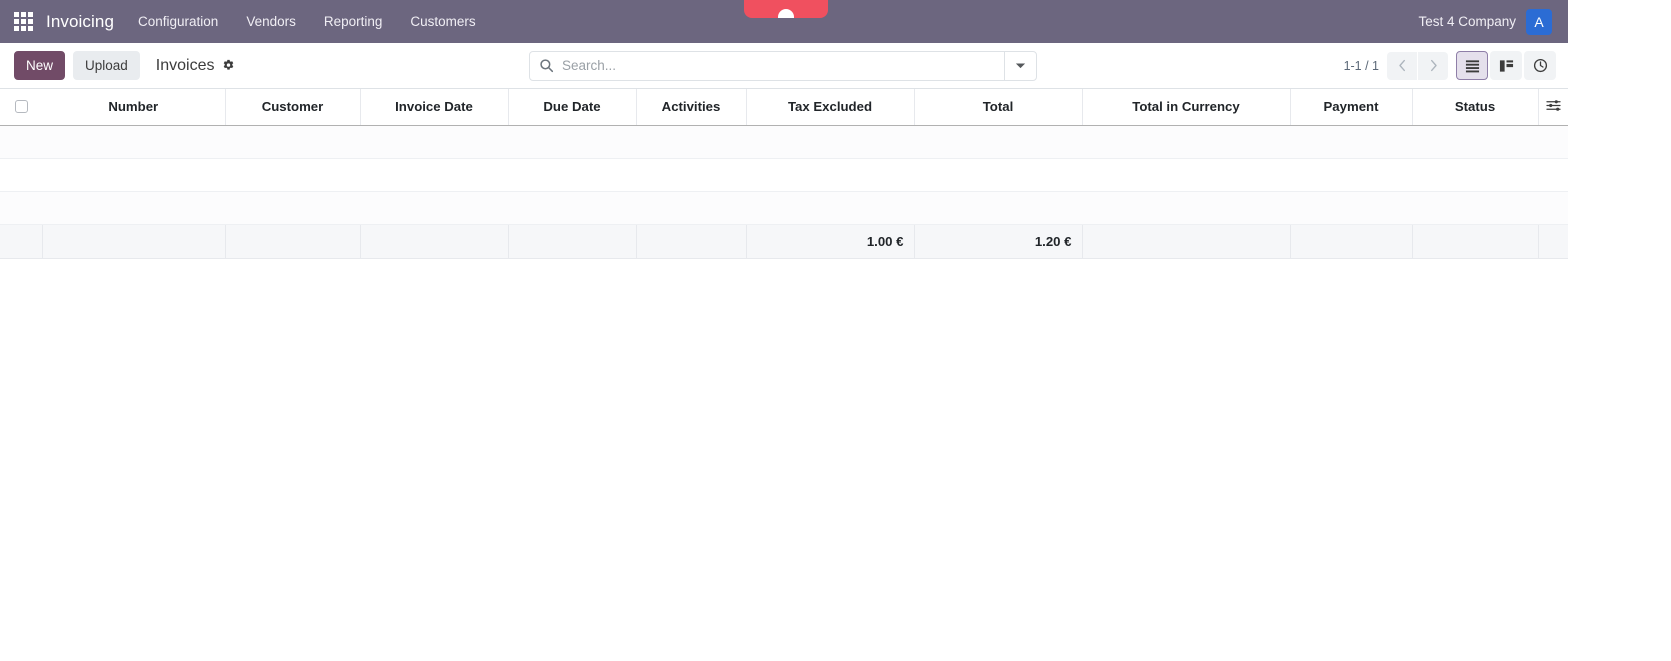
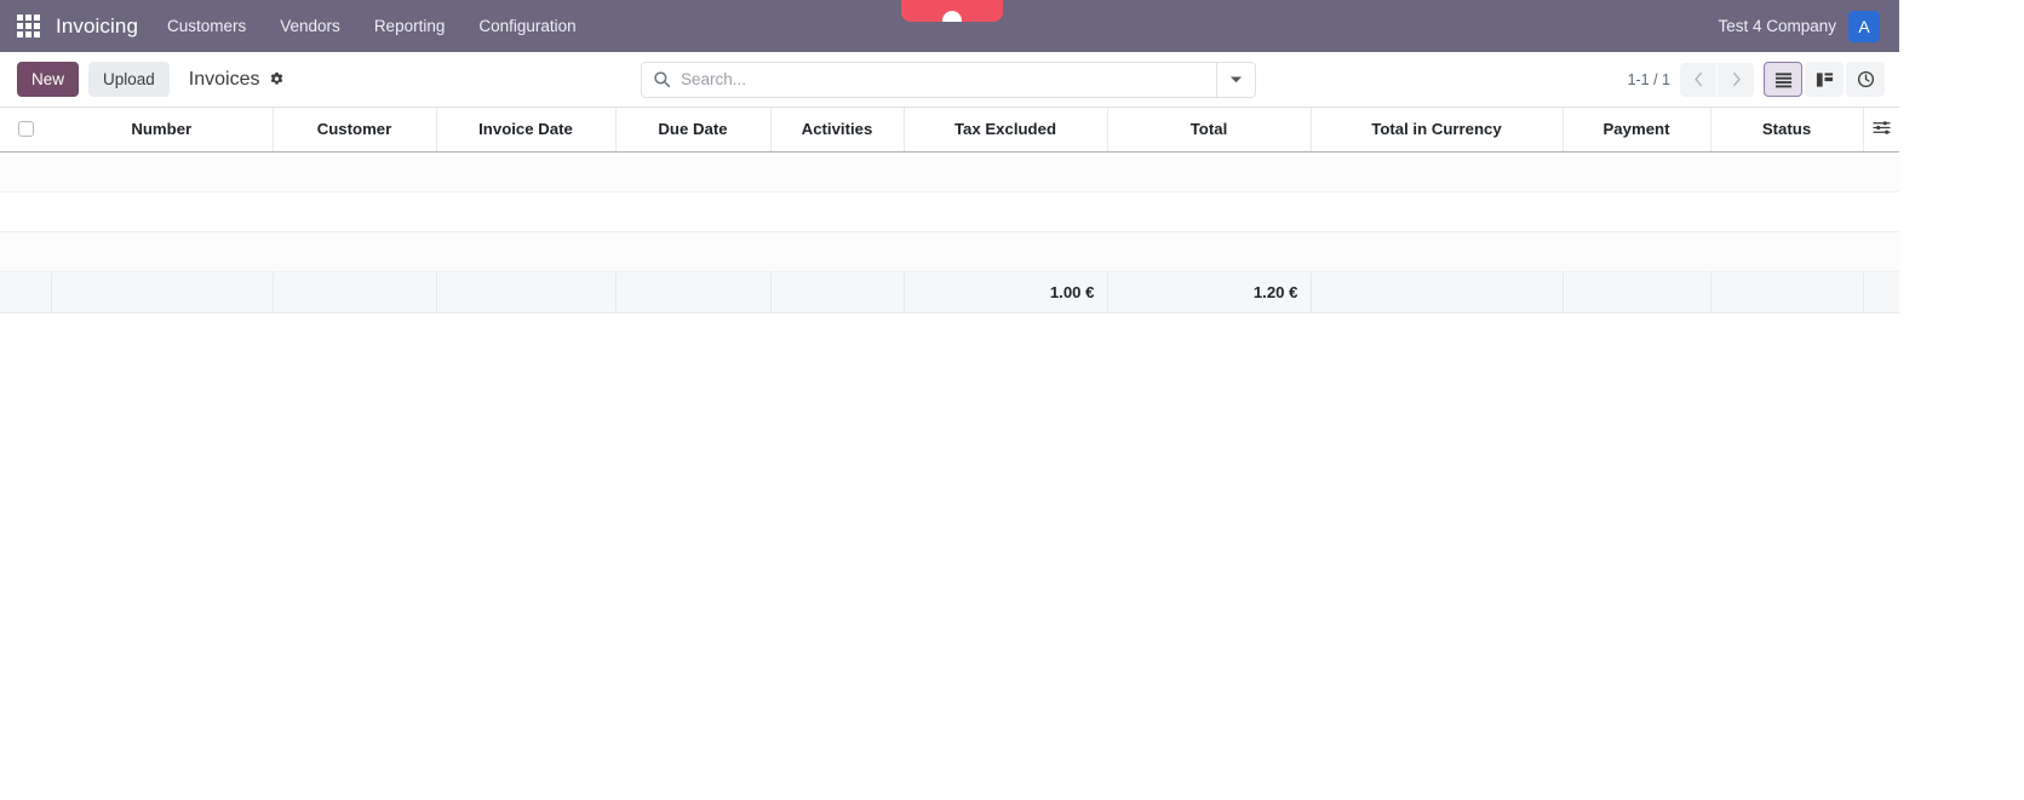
  Invoicing
- Configuration
+ Customers
  Vendors
  Reporting
- Customers
+ Configuration
  Test 4 Company
  A
  New
  Upload
  Invoices
  Search...
  1-1 / 1
  	Number	Customer	Invoice Date	Due Date	Activities	Tax Excluded	Total	Total in Currency	Payment	Status
  						1.00 €	1.20 €
